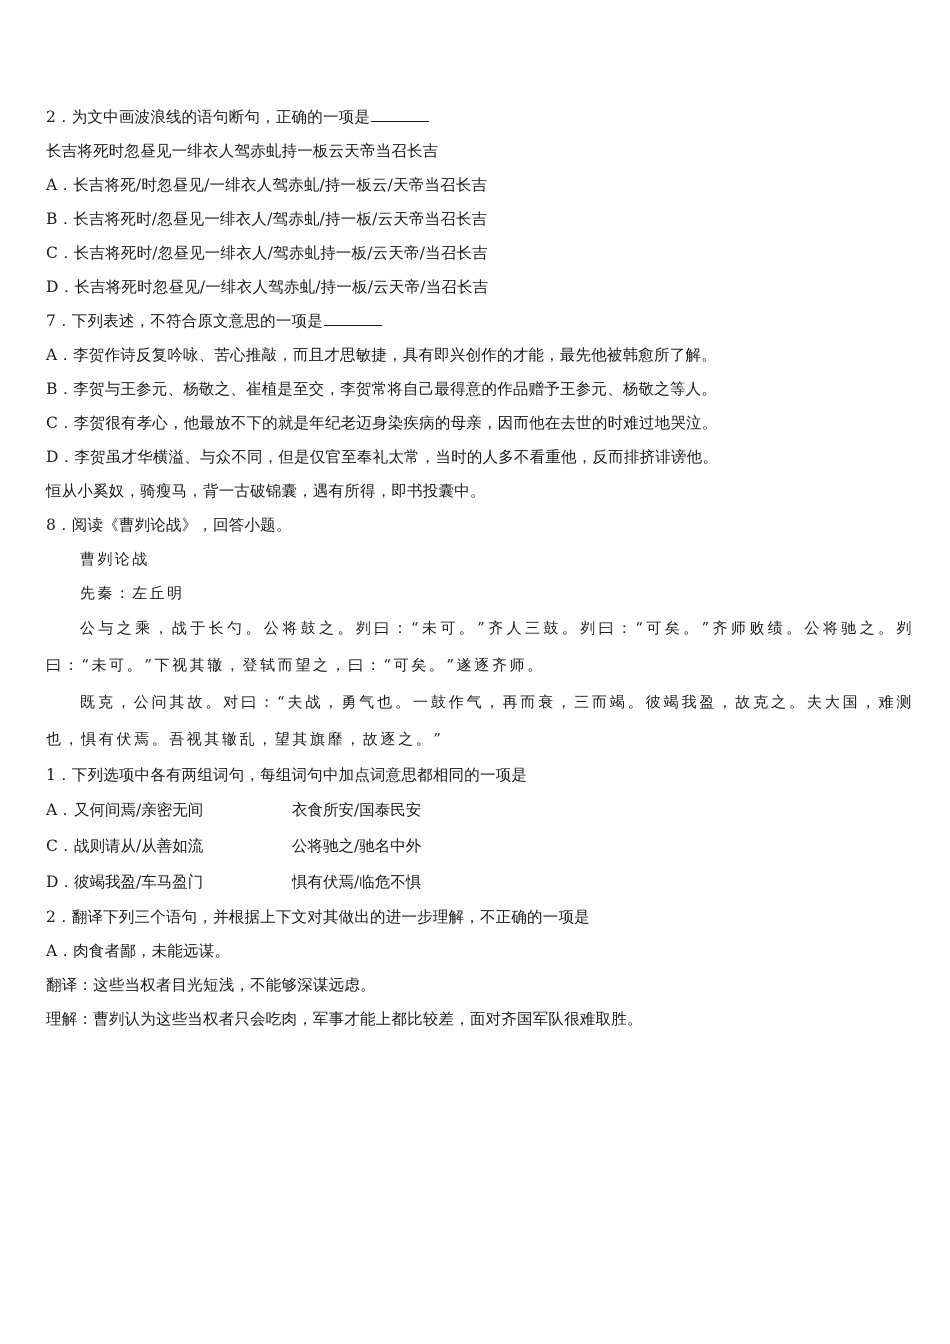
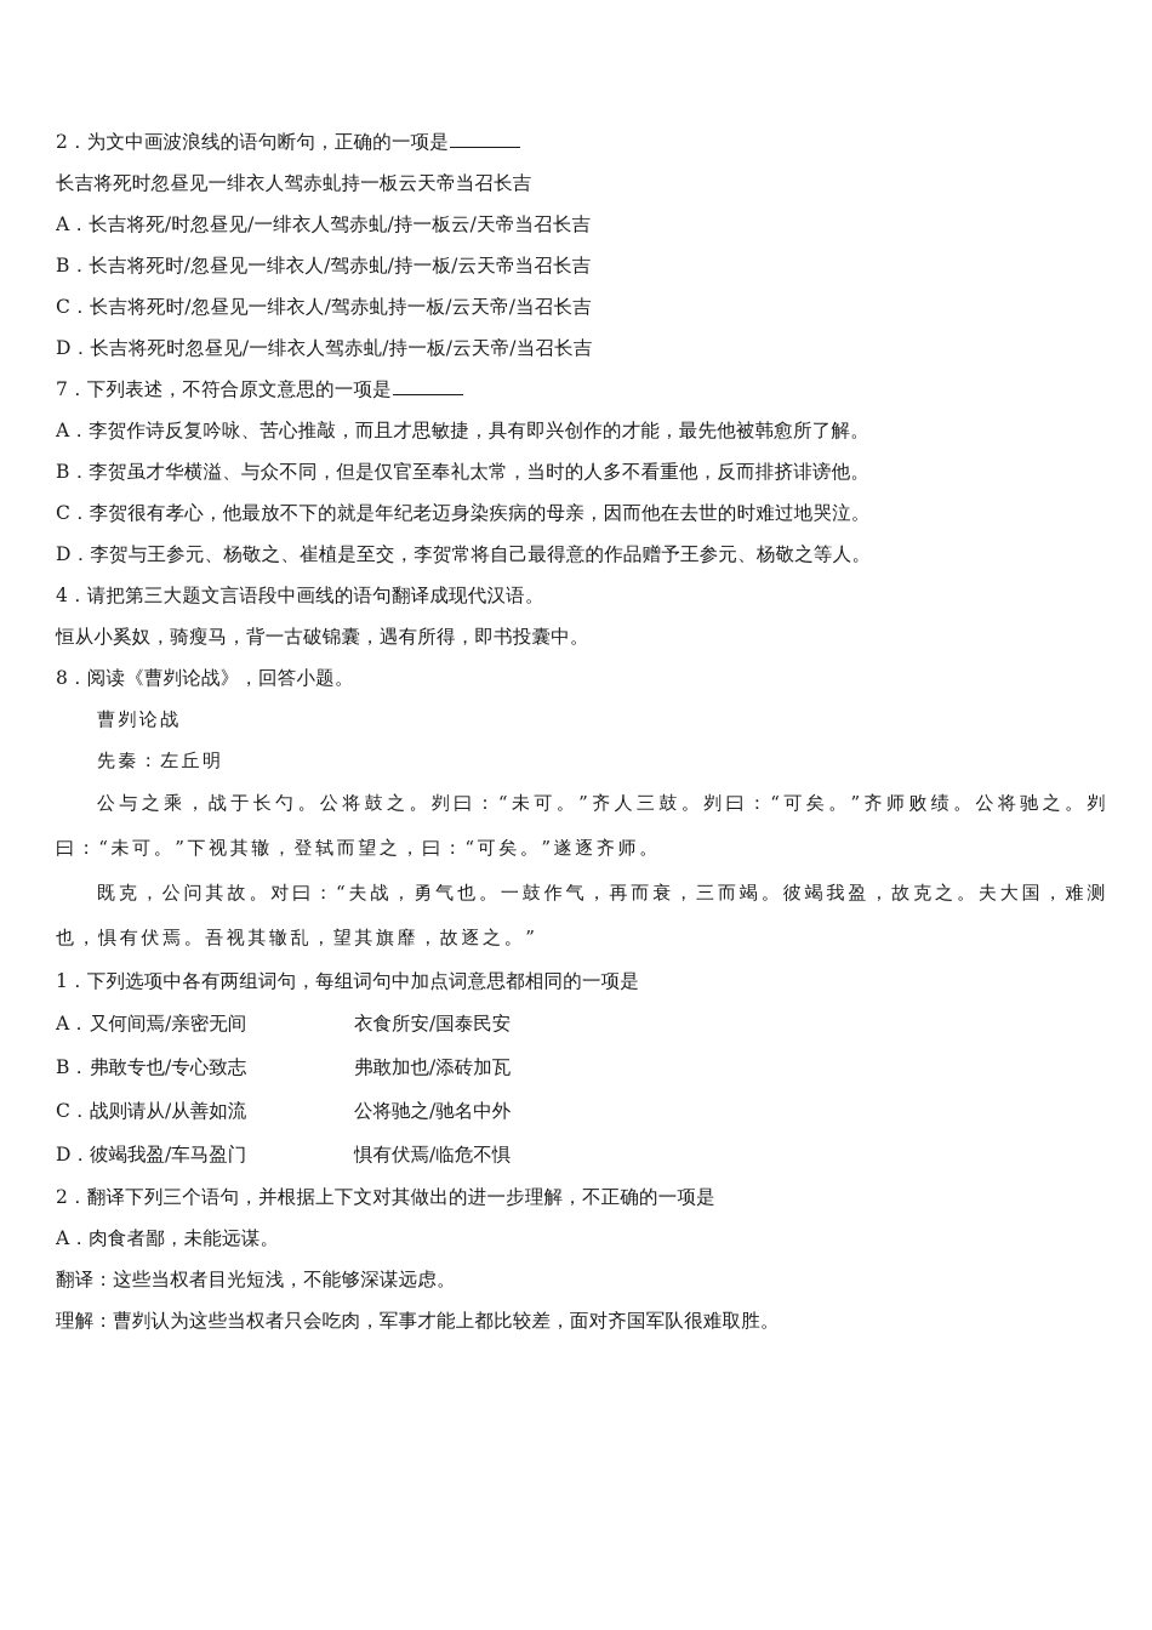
  2．为文中画波浪线的语句断句，正确的一项是
  长吉将死时忽昼见一绯衣人驾赤虬持一板云天帝当召长吉
  A．长吉将死/时忽昼见/一绯衣人驾赤虬/持一板云/天帝当召长吉
  B．长吉将死时/忽昼见一绯衣人/驾赤虬/持一板/云天帝当召长吉
  C．长吉将死时/忽昼见一绯衣人/驾赤虬持一板/云天帝/当召长吉
  D．长吉将死时忽昼见/一绯衣人驾赤虬/持一板/云天帝/当召长吉
  7．下列表述，不符合原文意思的一项是
  A．李贺作诗反复吟咏、苦心推敲，而且才思敏捷，具有即兴创作的才能，最先他被韩愈所了解。
- B．李贺与王参元、杨敬之、崔植是至交，李贺常将自己最得意的作品赠予王参元、杨敬之等人。
+ B．李贺虽才华横溢、与众不同，但是仅官至奉礼太常，当时的人多不看重他，反而排挤诽谤他。
  C．李贺很有孝心，他最放不下的就是年纪老迈身染疾病的母亲，因而他在去世的时难过地哭泣。
- D．李贺虽才华横溢、与众不同，但是仅官至奉礼太常，当时的人多不看重他，反而排挤诽谤他。
+ D．李贺与王参元、杨敬之、崔植是至交，李贺常将自己最得意的作品赠予王参元、杨敬之等人。
+ 4．请把第三大题文言语段中画线的语句翻译成现代汉语。
  恒从小奚奴，骑瘦马，背一古破锦囊，遇有所得，即书投囊中。
  8．阅读《曹刿论战》，回答小题。
  曹刿论战
  先秦：左丘明
  公与之乘，战于长勺。公将鼓之。刿曰：“未可。”齐人三鼓。刿曰：“可矣。”齐师败绩。公将驰之。刿曰：“未可。”下视其辙，登轼而望之，曰：“可矣。”遂逐齐师。
  既克，公问其故。对曰：“夫战，勇气也。一鼓作气，再而衰，三而竭。彼竭我盈，故克之。夫大国，难测也，惧有伏焉。吾视其辙乱，望其旗靡，故逐之。”
  1．下列选项中各有两组词句，每组词句中加点词意思都相同的一项是
  A．
  又何间焉/亲密无间
  衣食所安/国泰民安
+ B．
+ 弗敢专也/专心致志
+ 弗敢加也/添砖加瓦
  C．
  战则请从/从善如流
  公将驰之/驰名中外
  D．
  彼竭我盈/车马盈门
  惧有伏焉/临危不惧
  2．翻译下列三个语句，并根据上下文对其做出的进一步理解，不正确的一项是
  A．肉食者鄙，未能远谋。
  翻译：这些当权者目光短浅，不能够深谋远虑。
  理解：曹刿认为这些当权者只会吃肉，军事才能上都比较差，面对齐国军队很难取胜。
